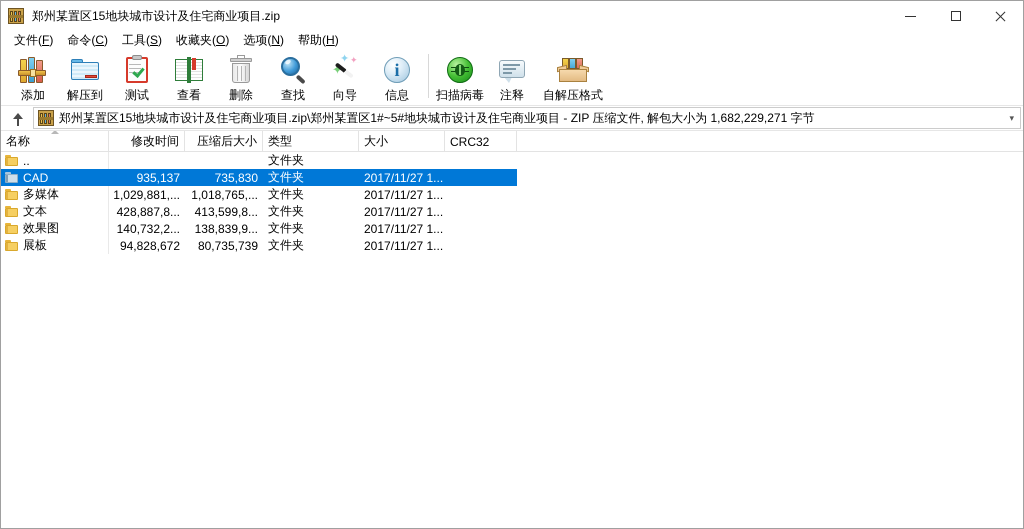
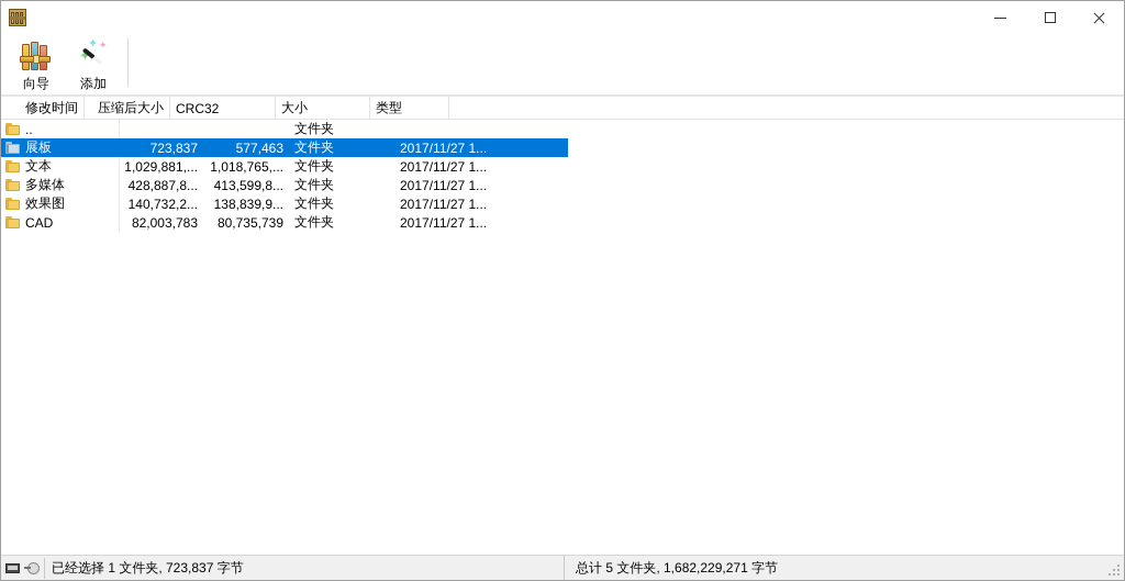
- 郑州某置区15地块城市设计及住宅商业项目.zip
- 文件(F)
- 命令(C)
- 工具(S)
- 收藏夹(O)
- 选项(N)
- 帮助(H)
- 添加
+ 向导
- 解压到
- 测试
- 查看
- 删除
- 查找
  ✦
  ✦
  ✦
- 向导
+ 添加
- i
- 信息
- 扫描病毒
- 注释
- 自解压格式
- 郑州某置区15地块城市设计及住宅商业项目.zip\郑州某置区1#~5#地块城市设计及住宅商业项目 - ZIP 压缩文件, 解包大小为 1,682,229,271 字节
- ▾
- 名称
  修改时间
  压缩后大小
- 类型
+ CRC32
  大小
- CRC32
+ 类型
  ..
  文件夹
- CAD
+ 展板
- 935,137
+ 723,837
- 735,830
+ 577,463
  文件夹
  2017/11/27 1...
- 多媒体
+ 文本
  1,029,881,...
  1,018,765,...
  文件夹
  2017/11/27 1...
- 文本
+ 多媒体
  428,887,8...
  413,599,8...
  文件夹
  2017/11/27 1...
  效果图
  140,732,2...
  138,839,9...
  文件夹
  2017/11/27 1...
- 展板
+ CAD
- 94,828,672
+ 82,003,783
  80,735,739
  文件夹
  2017/11/27 1...
+ 已经选择 1 文件夹, 723,837 字节
+ 总计 5 文件夹, 1,682,229,271 字节
